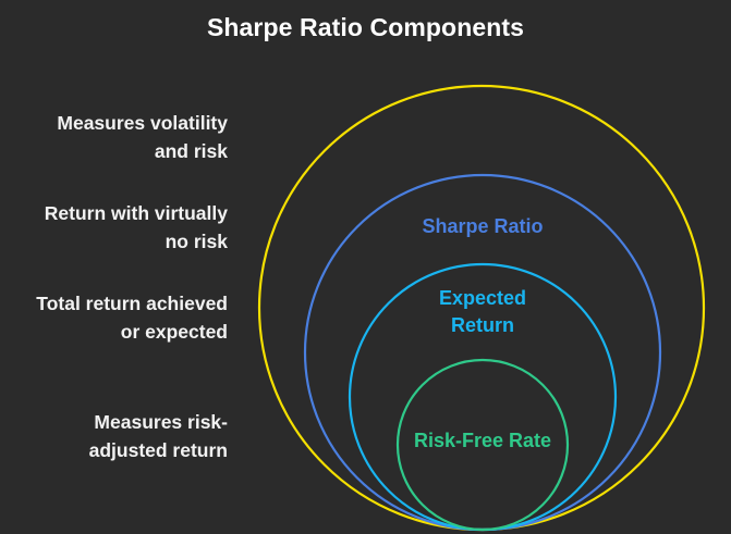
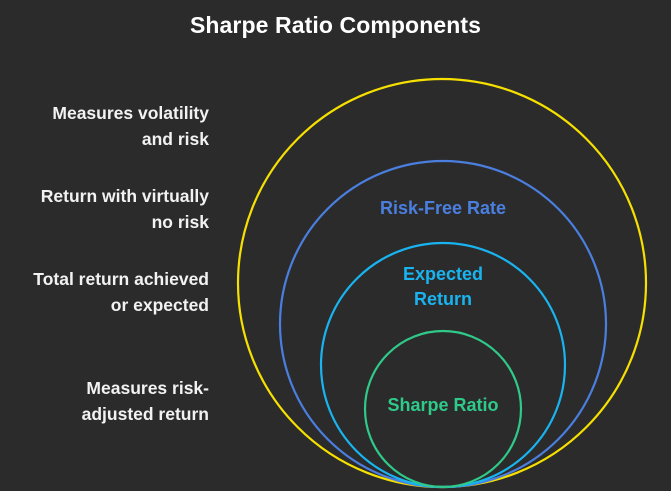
  Sharpe Ratio Components
  Measures volatility
  and risk
  Return with virtually
  no risk
  Total return achieved
  or expected
  Measures risk-
  adjusted return
- Sharpe Ratio
+ Risk-Free Rate
  Expected
  Return
- Risk-Free Rate
+ Sharpe Ratio
